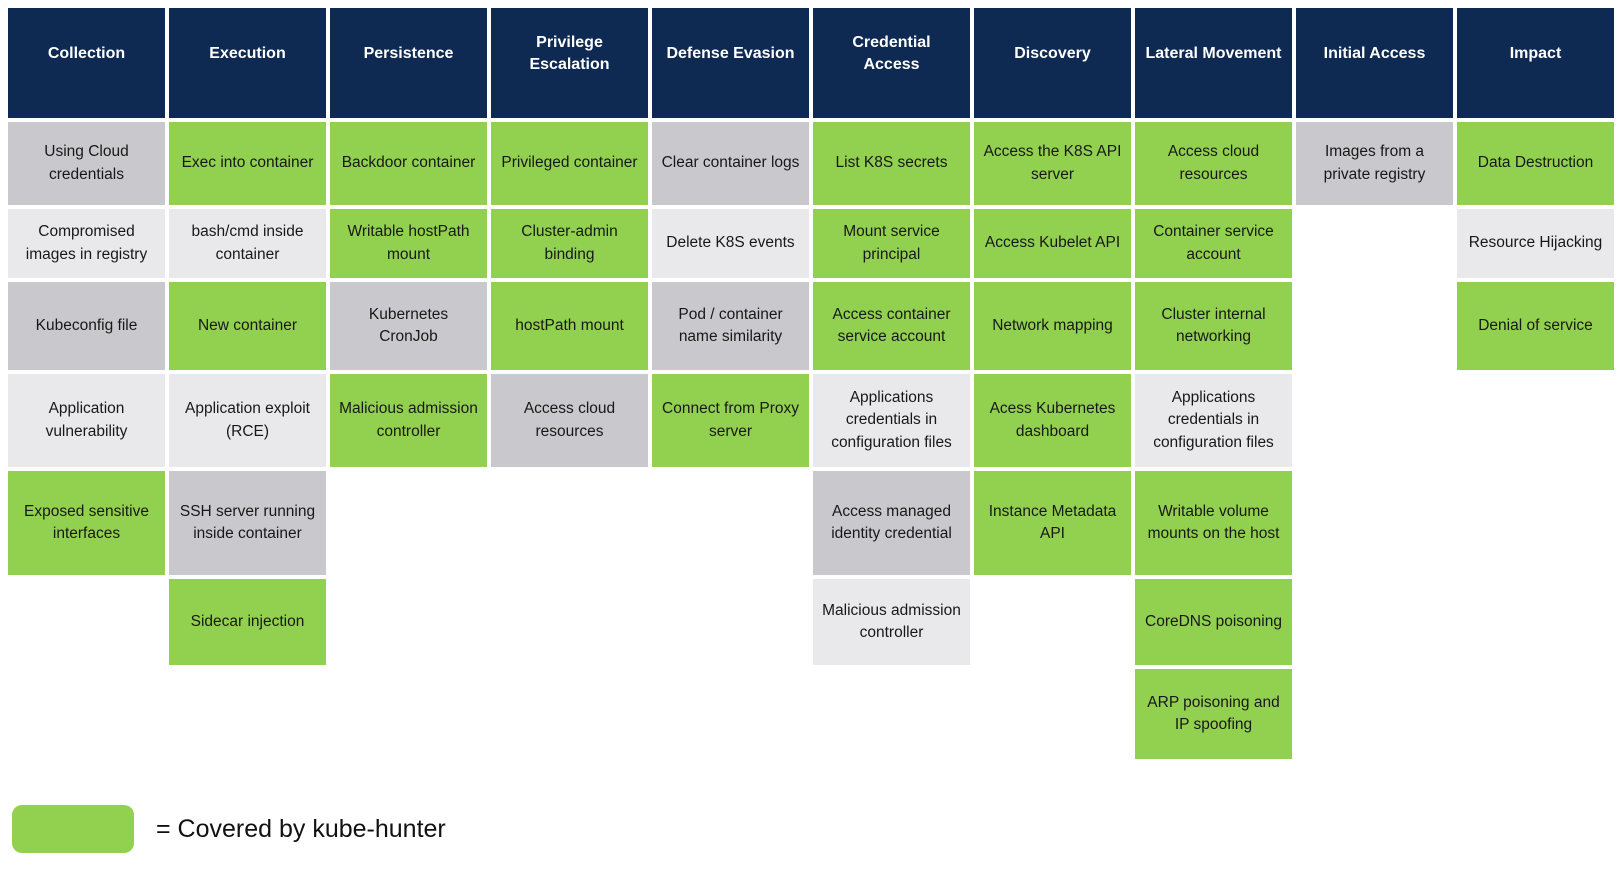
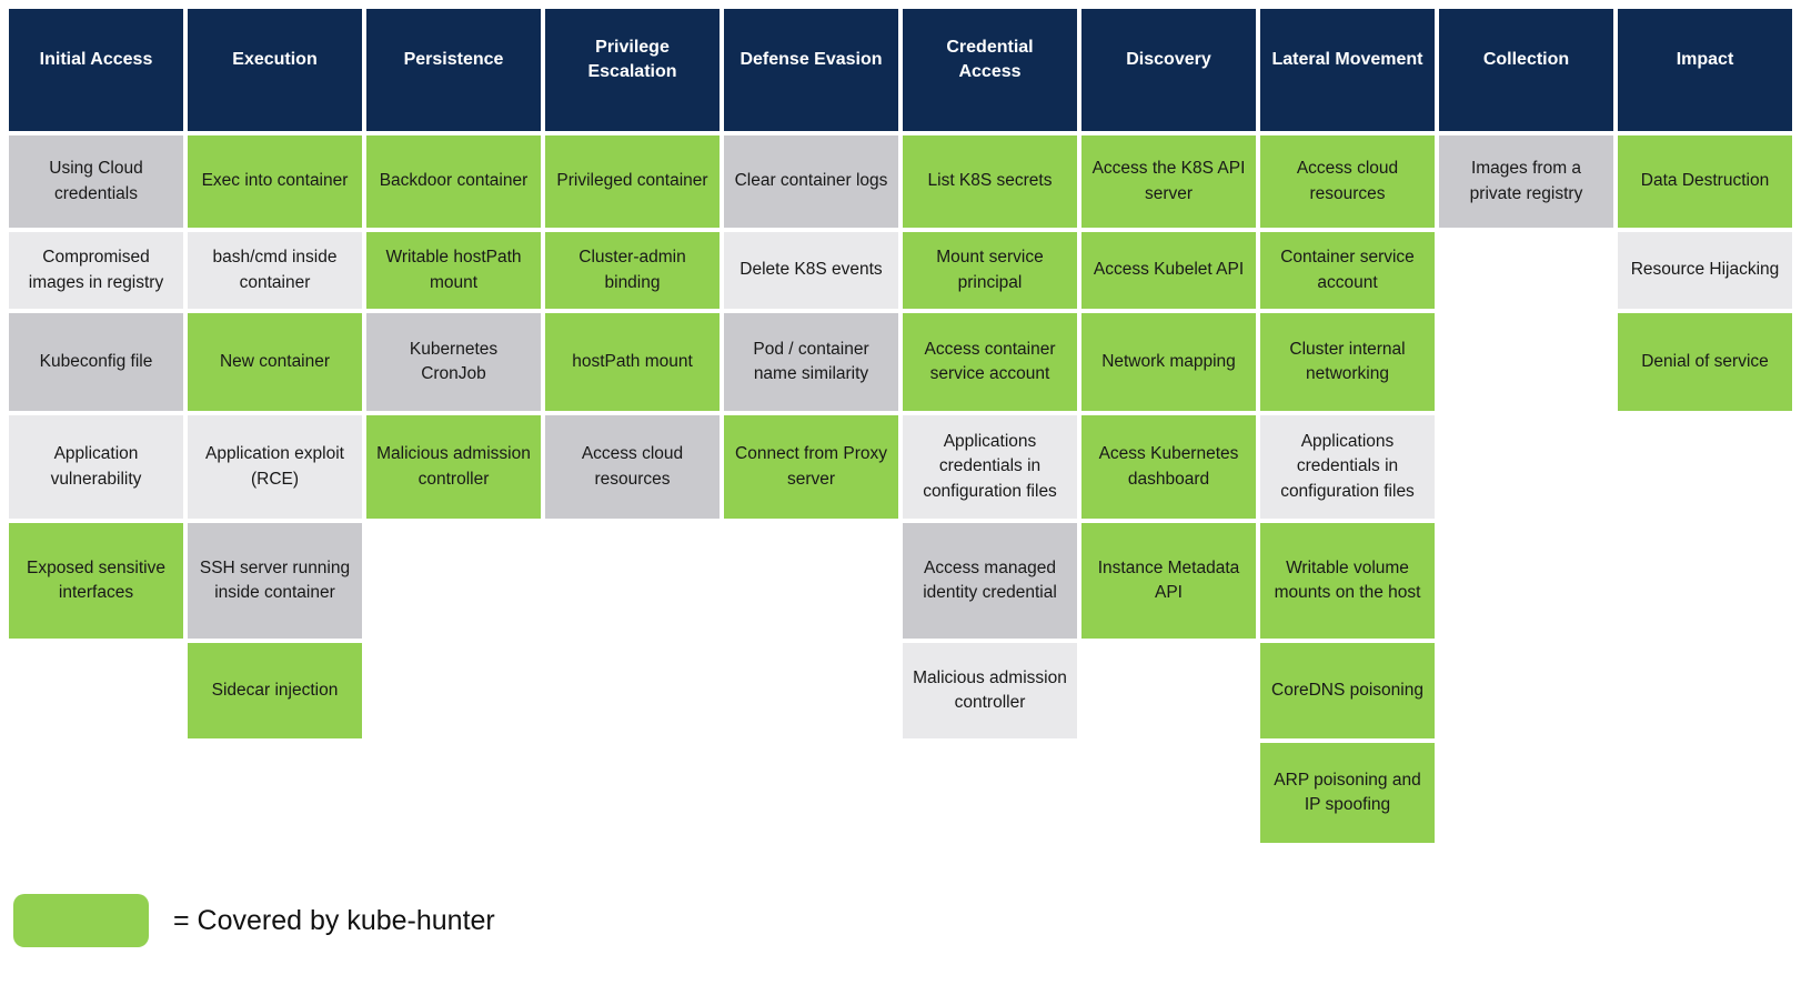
- Collection
+ Initial Access
  Using Cloud credentials
  Compromised images in registry
  Kubeconfig file
  Application vulnerability
  Exposed sensitive interfaces
  Execution
  Exec into container
  bash/cmd inside container
  New container
  Application exploit (RCE)
  SSH server running inside container
  Sidecar injection
  Persistence
  Backdoor container
  Writable hostPath mount
  Kubernetes CronJob
  Malicious admission controller
  Privilege Escalation
  Privileged container
  Cluster-admin binding
  hostPath mount
  Access cloud resources
  Defense Evasion
  Clear container logs
  Delete K8S events
  Pod / container name similarity
  Connect from Proxy server
  Credential Access
  List K8S secrets
  Mount service principal
  Access container service account
  Applications credentials in configuration files
  Access managed identity credential
  Malicious admission controller
  Discovery
  Access the K8S API server
  Access Kubelet API
  Network mapping
  Acess Kubernetes dashboard
  Instance Metadata API
  Lateral Movement
  Access cloud resources
  Container service account
  Cluster internal networking
  Applications credentials in configuration files
  Writable volume mounts on the host
  CoreDNS poisoning
  ARP poisoning and IP spoofing
- Initial Access
+ Collection
  Images from a private registry
  Impact
  Data Destruction
  Resource Hijacking
  Denial of service
  = Covered by kube-hunter
